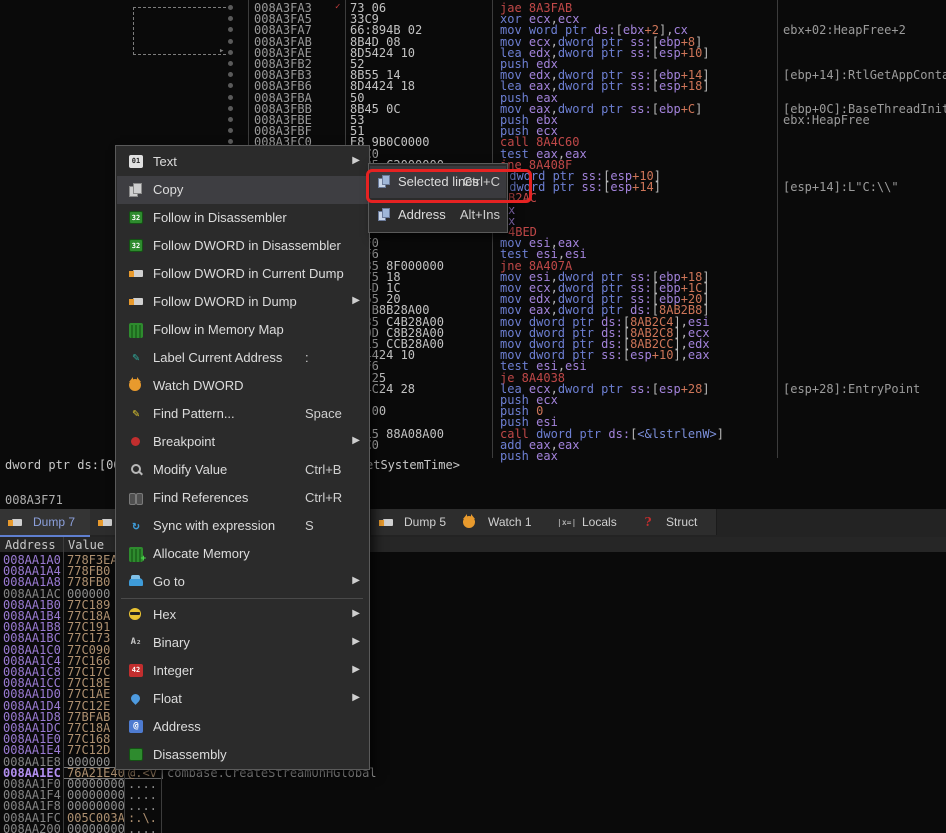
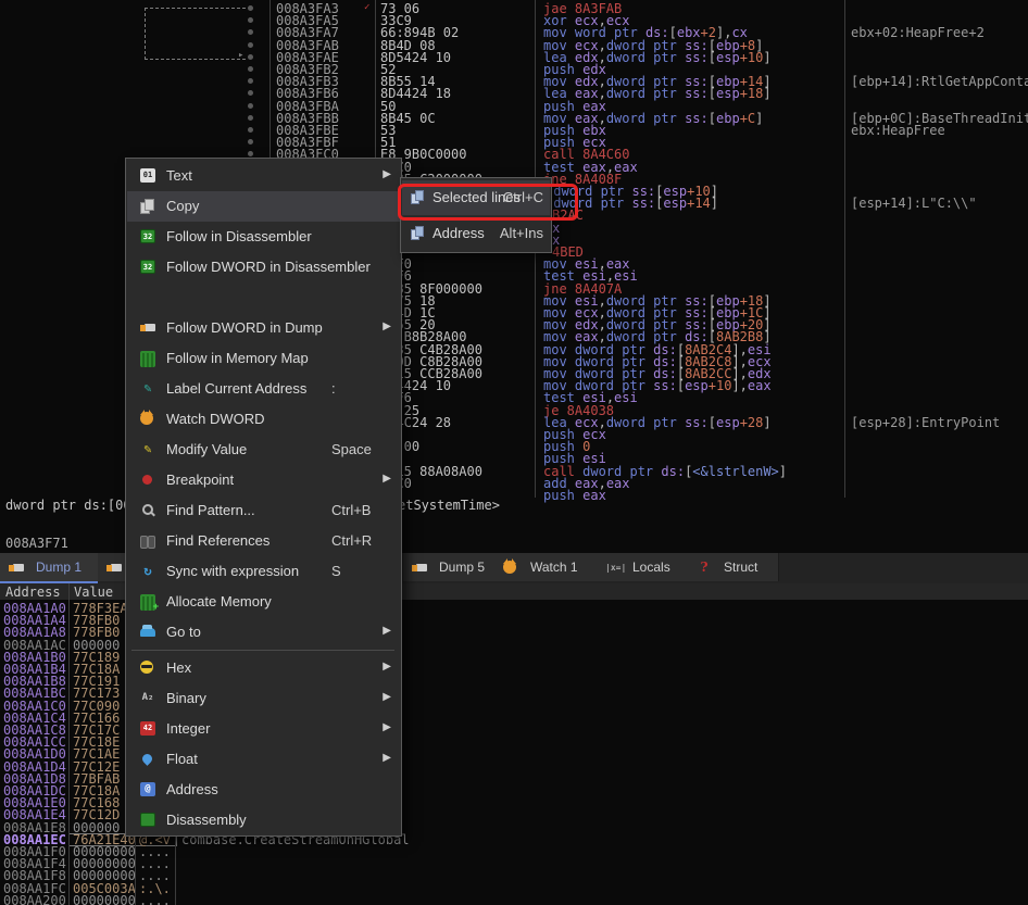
  ▸
  008A3FA3
  ✓
  73 06
  jae 8A3FAB
  008A3FA5
  33C9
  xor ecx,ecx
  008A3FA7
  66:894B 02
  mov word ptr ds:[ebx+2],cx
  ebx+02:HeapFree+2
  008A3FAB
  8B4D 08
  mov ecx,dword ptr ss:[ebp+8]
  008A3FAE
  8D5424 10
  lea edx,dword ptr ss:[esp+10]
  008A3FB2
  52
  push edx
  008A3FB3
  8B55 14
  mov edx,dword ptr ss:[ebp+14]
  [ebp+14]:RtlGetAppCont
  008A3FB6
  8D4424 18
  lea eax,dword ptr ss:[esp+18]
  008A3FBA
  50
  push eax
  008A3FBB
  8B45 0C
  mov eax,dword ptr ss:[ebp+C]
  [ebp+0C]:BaseThreadIni
  008A3FBE
  53
  push ebx
  ebx:HeapFree
  008A3FBF
  51
  push ecx
  008A3FC0
  E8 9B0C0000
  call 8A4C60
  test eax,eax
  ne 8A408F
  dword ptr ss:[esp+10]
  dword ptr ss:[esp+14]
  [esp+14]:L"C:\\"
  B2AC
  x
  x
  4BED
  mov esi,eax
  test esi,esi
  5 8F000000
  jne 8A407A
  mov esi,dword ptr ss:[ebp+18]
  mov ecx,dword ptr ss:[ebp+1C]
  mov edx,dword ptr ss:[ebp+20]
  B8B28A00
  mov eax,dword ptr ds:[8AB2B8]
  5 C4B28A00
  mov dword ptr ds:[8AB2C4],esi
  D C8B28A00
  mov dword ptr ds:[8AB2C8],ecx
  5 CCB28A00
  mov dword ptr ds:[8AB2CC],edx
  mov dword ptr ss:[esp+10],eax
  test esi,esi
  je 8A4038
  lea ecx,dword ptr ss:[esp+28]
  [esp+28]:EntryPoint
  push ecx
  push 0
  push esi
  5 88A08A00
  call dword ptr ds:[<&lstrlenW>]
  add eax,eax
  push eax
  dword ptr ds:[0
  tSystemTime>
  008A3F71
- Dump 7
+ Dump 1
  Dump 5
  Watch 1
  |x=|
  Locals
  ?
  Struct
  Address
  Value
  008AA1A0
  778F3EA
  008AA1A4
  778FB0
  008AA1A8
  778FB0
  008AA1AC
  000000
  008AA1B0
  77C189
  008AA1B4
  77C18A
  008AA1B8
  77C191
  008AA1BC
  77C173
  008AA1C0
  77C090
  008AA1C4
  77C166
  008AA1C8
  77C17C
  008AA1CC
  77C18E
  008AA1D0
  77C1AE
  008AA1D4
  77C12E
  008AA1D8
  77BFAB
  008AA1DC
  77C18A
  008AA1E0
  77C168
  008AA1E4
  77C12D
  008AA1E8
  000000
  008AA1EC
  76A21E40
  @.<v
  combase.CreateStreamOnHGlobal
  008AA1F0
  00000000
  ....
  008AA1F4
  00000000
  ....
  008AA1F8
  00000000
  ....
  008AA1FC
  005C003A
  :.\.
  008AA200
  00000000
  ....
  01
  Text
  ▶
  Copy
  32
  Follow in Disassembler
  32
  Follow DWORD in Disassembler
- Follow DWORD in Current Dump
  Follow DWORD in Dump
  ▶
  Follow in Memory Map
  ✎
  Label Current Address
  :
  Watch DWORD
  ✎
- Find Pattern...
+ Modify Value
  Space
  Breakpoint
  ▶
- Modify Value
+ Find Pattern...
  Ctrl+B
  Find References
  Ctrl+R
  ↻
  Sync with expression
  S
  Allocate Memory
  Go to
  ▶
  Hex
  ▶
  A₂
  Binary
  ▶
  42
  Integer
  ▶
  Float
  ▶
  @
  Address
  Disassembly
  Selected lines
  Ctrl+C
  Address
  Alt+Ins
